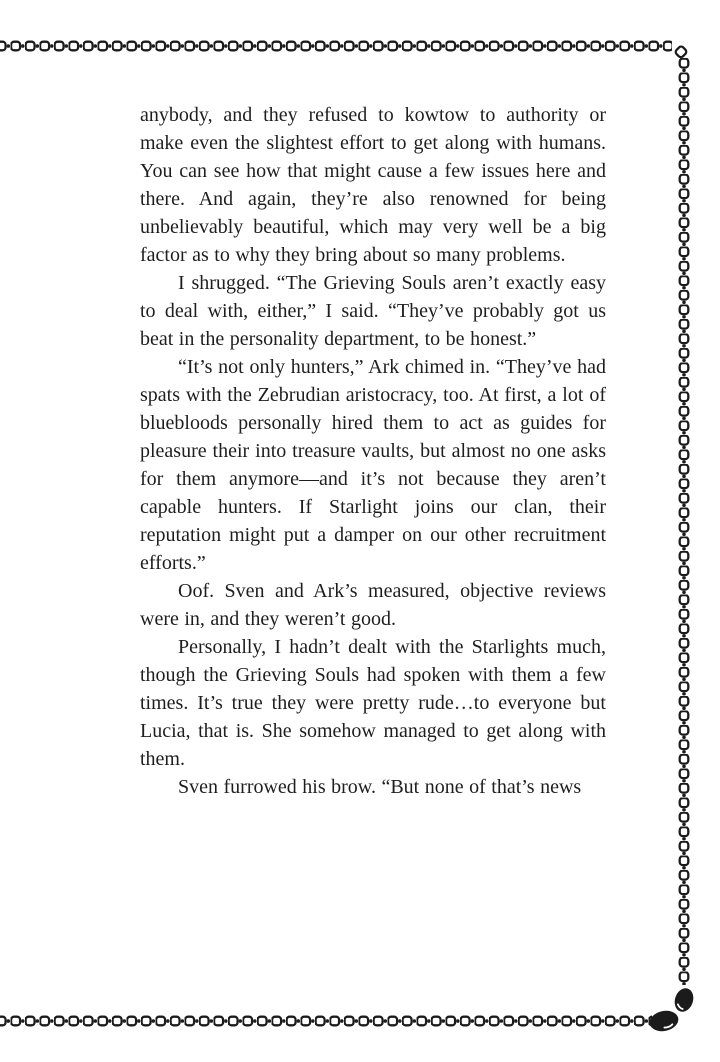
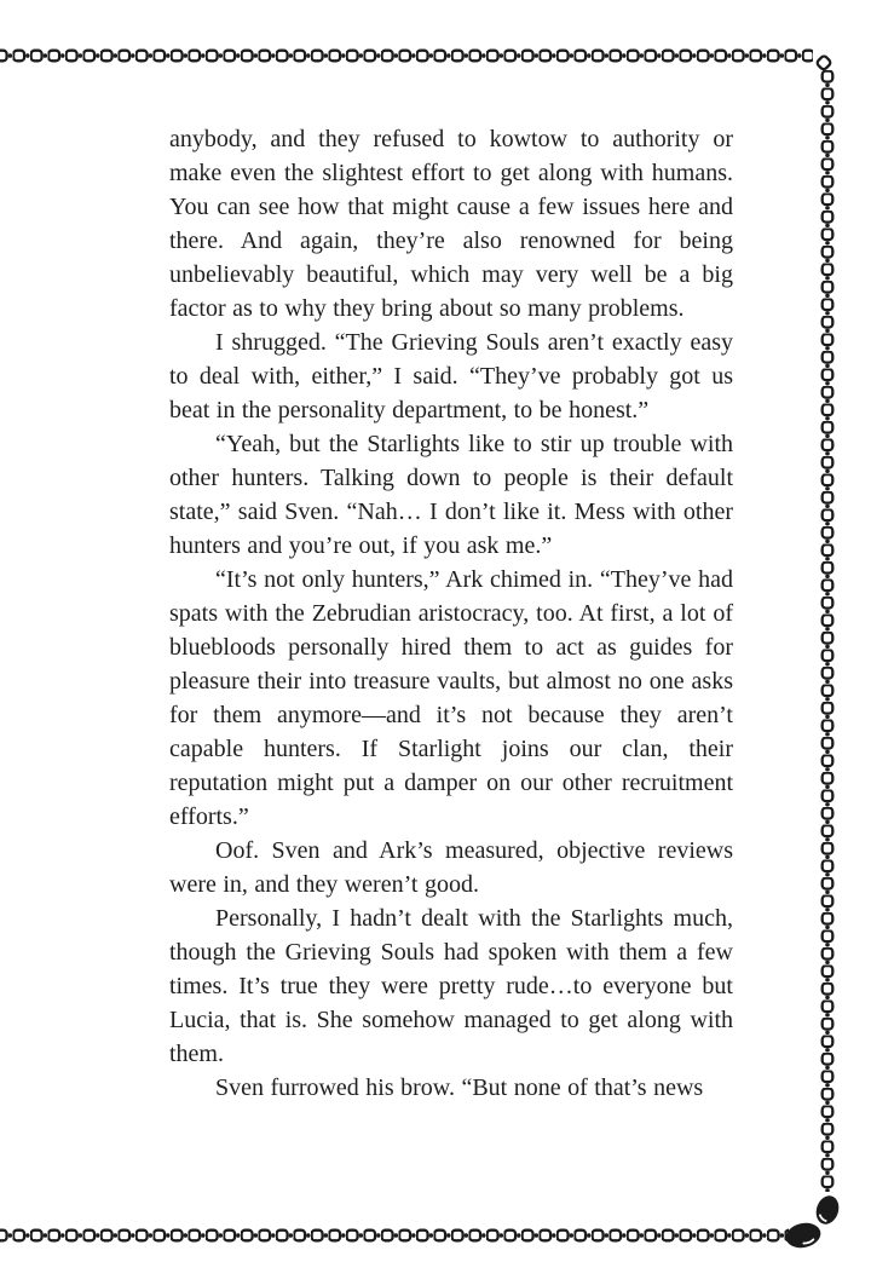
  anybody, and they refused to kowtow to authority or make even the slightest effort to get along with humans. You can see how that might cause a few issues here and there. And again, they’re also renowned for being unbelievably beautiful, which may very well be a big factor as to why they bring about so many problems.
  I shrugged. “The Grieving Souls aren’t exactly easy to deal with, either,” I said. “They’ve probably got us beat in the personality department, to be honest.”
+ “Yeah, but the Starlights like to stir up trouble with other hunters. Talking down to people is their default state,” said Sven. “Nah… I don’t like it. Mess with other hunters and you’re out, if you ask me.”
  “It’s not only hunters,” Ark chimed in. “They’ve had spats with the Zebrudian aristocracy, too. At first, a lot of bluebloods personally hired them to act as guides for pleasure their into treasure vaults, but almost no one asks for them anymore—and it’s not because they aren’t capable hunters. If Starlight joins our clan, their reputation might put a damper on our other recruitment efforts.”
  Oof. Sven and Ark’s measured, objective reviews were in, and they weren’t good.
  Personally, I hadn’t dealt with the Starlights much, though the Grieving Souls had spoken with them a few times. It’s true they were pretty rude…to everyone but Lucia, that is. She somehow managed to get along with them.
  Sven furrowed his brow. “But none of that’s news
